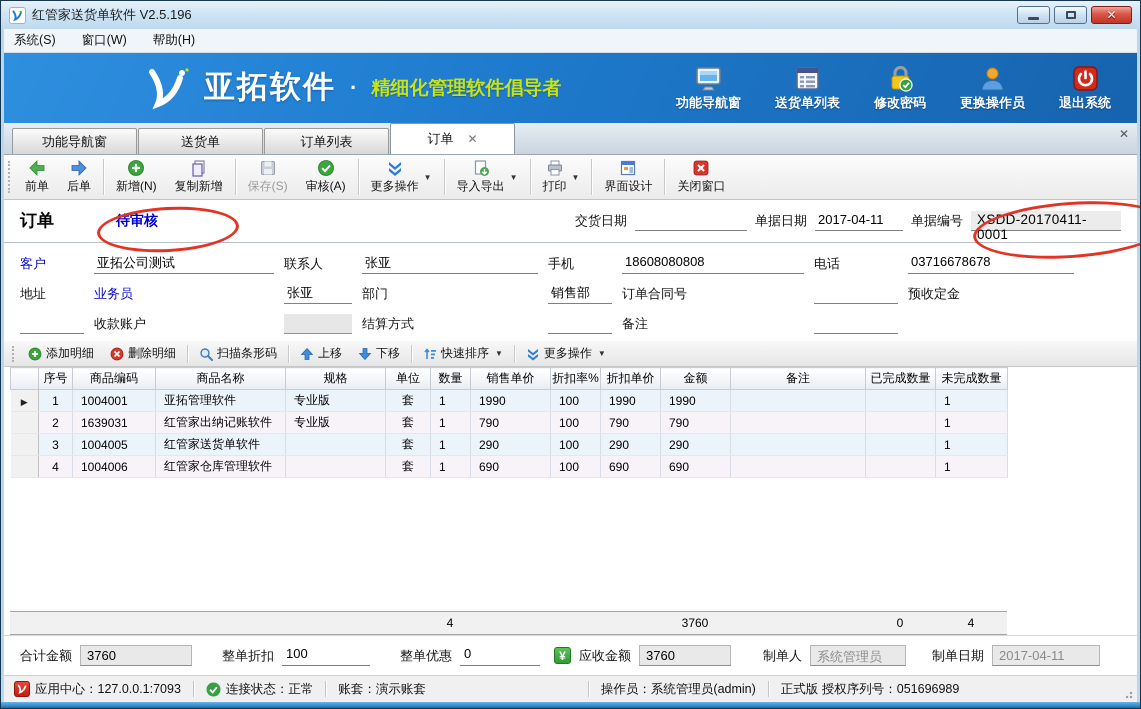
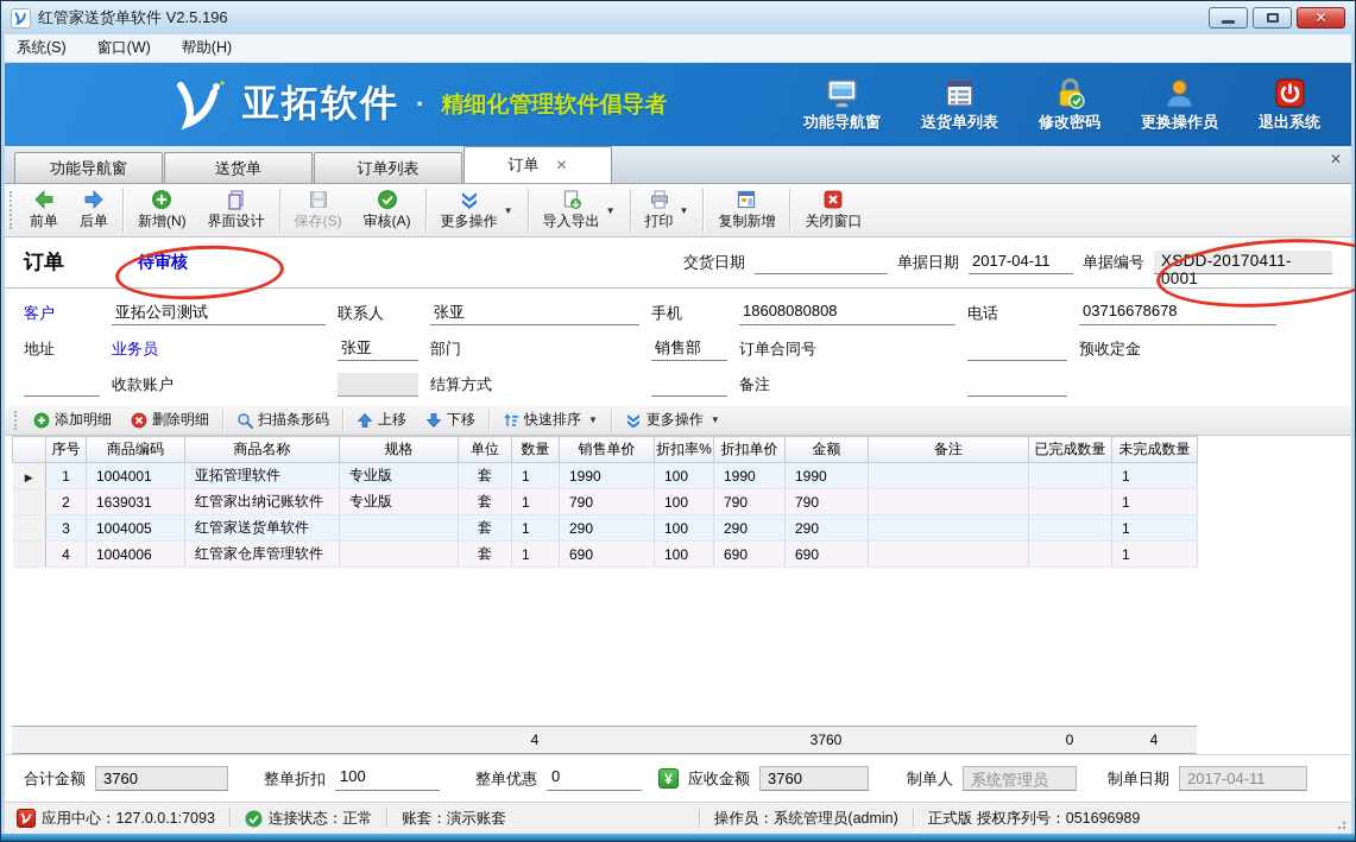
  红管家送货单软件 V2.5.196
  ✕
  系统(S)
  窗口(W)
  帮助(H)
  亚拓软件
  ·
  精细化管理软件倡导者
  功能导航窗
  送货单列表
  修改密码
  更换操作员
  退出系统
  功能导航窗
  送货单
  订单列表
  订单
  ✕
  ✕
  前单
  后单
  新增(N)
- 复制新增
+ 界面设计
  保存(S)
  审核(A)
  更多操作
  ▼
  导入导出
  ▼
  打印
  ▼
- 界面设计
+ 复制新增
  关闭窗口
  订单
  待审核
  交货日期
  单据日期
  2017-04-11
  单据编号
  XSDD-20170411-0001
  客户
  亚拓公司测试
  联系人
  张亚
  手机
  18608080808
  电话
  03716678678
  地址
  业务员
  张亚
  部门
  销售部
  订单合同号
  预收定金
  收款账户
  结算方式
  备注
  添加明细
  删除明细
  扫描条形码
  上移
  下移
  快速排序
  ▼
  更多操作
  ▼
  	序号	商品编码	商品名称	规格	单位	数量	销售单价	折扣率%	折扣单价	金额	备注	已完成数量	未完成数量
  ▶	1	1004001	亚拓管理软件	专业版	套	1	1990	100	1990	1990			1
  	2	1639031	红管家出纳记账软件	专业版	套	1	790	100	790	790			1
  	3	1004005	红管家送货单软件		套	1	290	100	290	290			1
  	4	1004006	红管家仓库管理软件		套	1	690	100	690	690			1
  						4				3760		0	4
  合计金额
  3760
  整单折扣
  100
  整单优惠
  0
  ¥
  应收金额
  3760
  制单人
  系统管理员
  制单日期
  2017-04-11
  应用中心：127.0.0.1:7093
  连接状态：正常
  账套：演示账套
  操作员：系统管理员(admin)
  正式版 授权序列号：051696989
